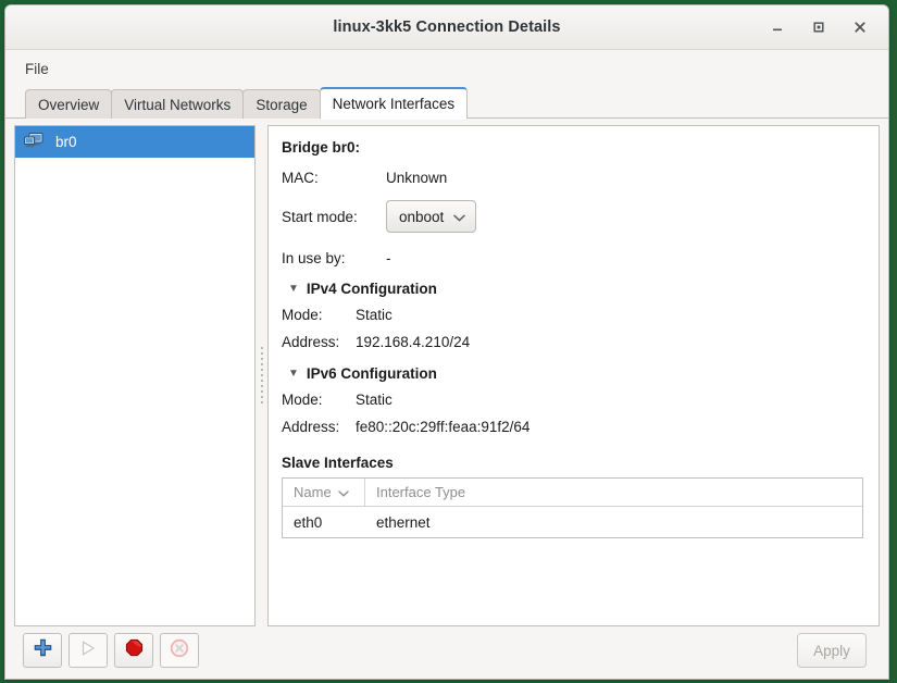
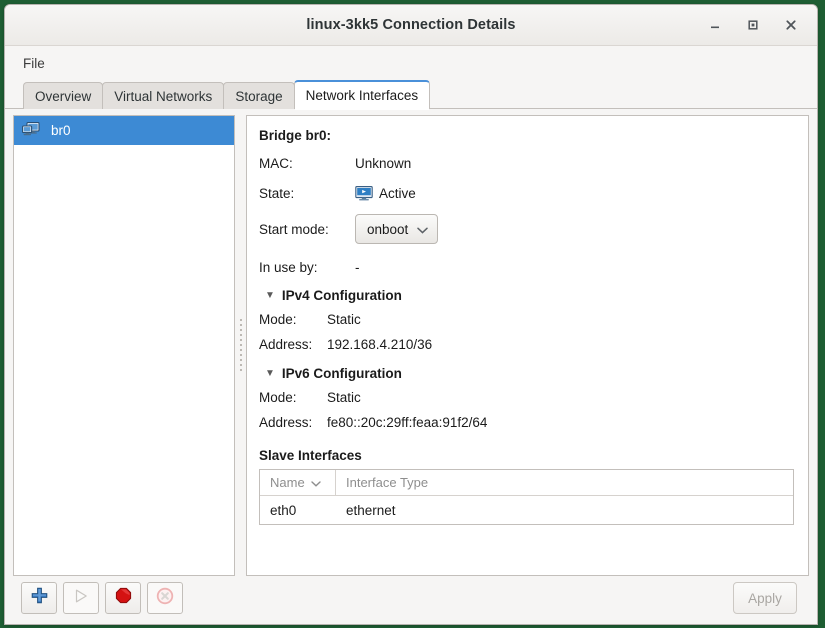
  linux-3kk5 Connection Details
  File
  Overview
  Virtual Networks
  Storage
  Network Interfaces
  br0
  Bridge br0:
  MAC:
  Unknown
+ State:
+ Active
  Start mode:
  onboot
  In use by:
  -
  ▼
  IPv4 Configuration
  Mode:
  Static
  Address:
- 192.168.4.210/24
+ 192.168.4.210/36
  ▼
  IPv6 Configuration
  Mode:
  Static
  Address:
  fe80::20c:29ff:feaa:91f2/64
  Slave Interfaces
  Name
  Interface Type
  eth0
  ethernet
  Apply
